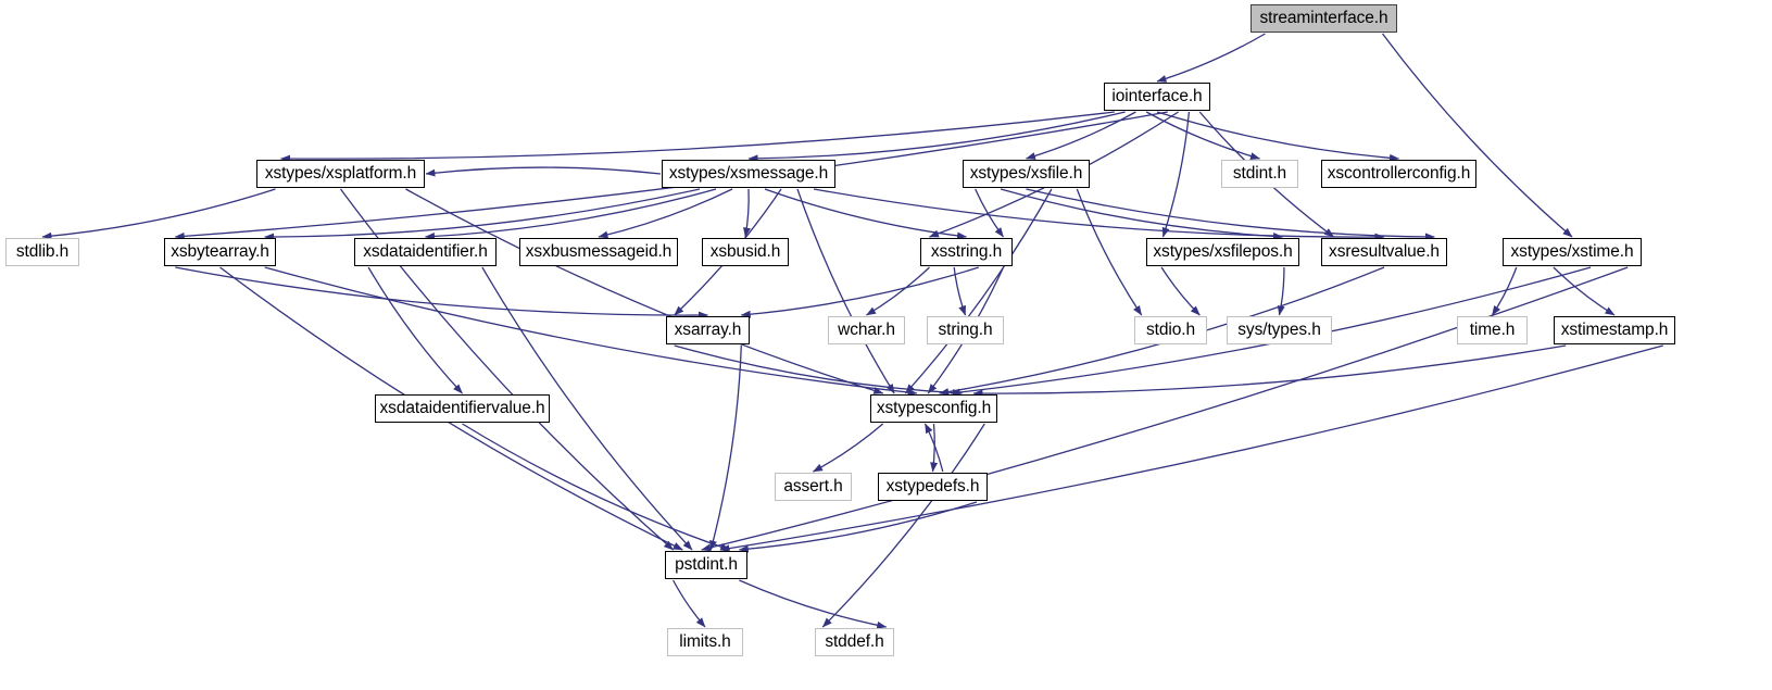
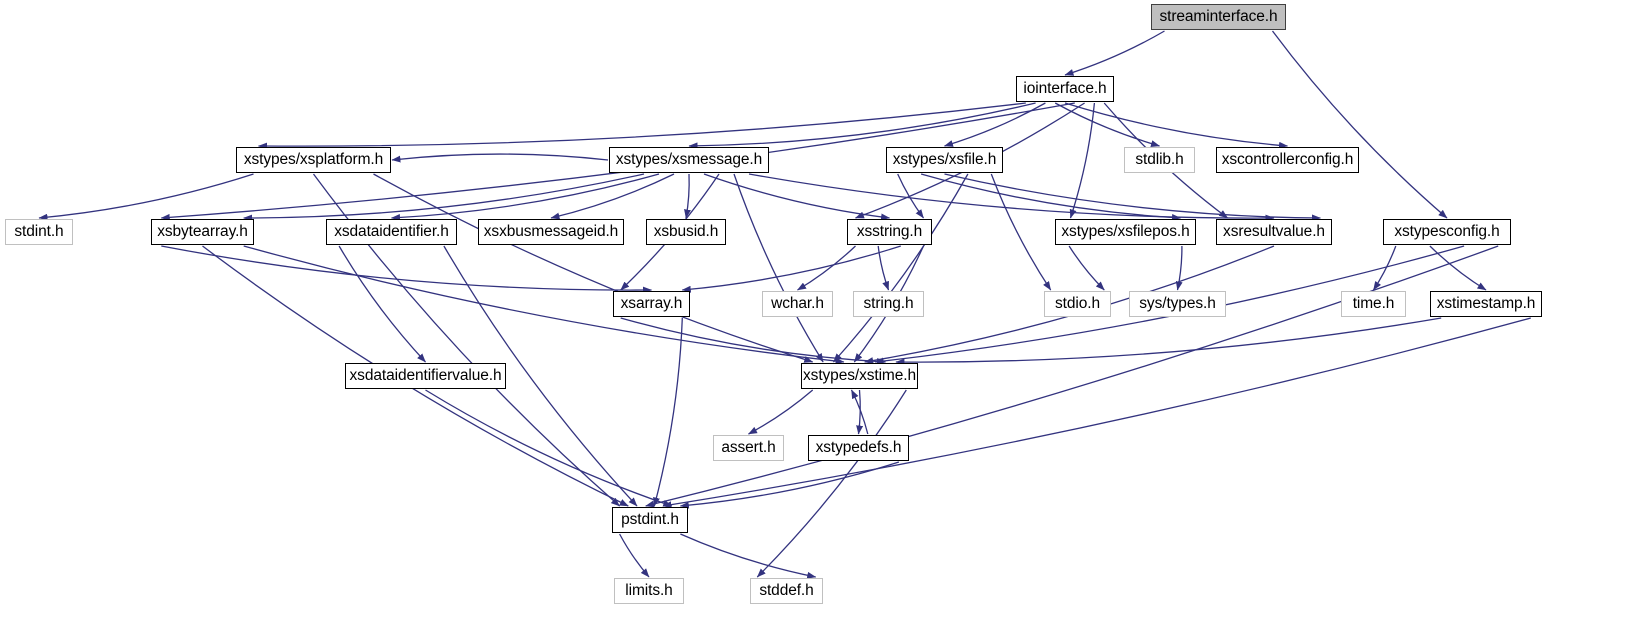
  streaminterface.h
  iointerface.h
  xstypes/xsplatform.h
  xstypes/xsmessage.h
  xstypes/xsfile.h
- stdint.h
+ stdlib.h
  xscontrollerconfig.h
- stdlib.h
+ stdint.h
  xsbytearray.h
  xsdataidentifier.h
  xsxbusmessageid.h
  xsbusid.h
  xsstring.h
  xstypes/xsfilepos.h
  xsresultvalue.h
- xstypes/xstime.h
+ xstypesconfig.h
  xsarray.h
  wchar.h
  string.h
  stdio.h
  sys/types.h
  time.h
  xstimestamp.h
  xsdataidentifiervalue.h
- xstypesconfig.h
+ xstypes/xstime.h
  assert.h
  xstypedefs.h
  pstdint.h
  limits.h
  stddef.h
